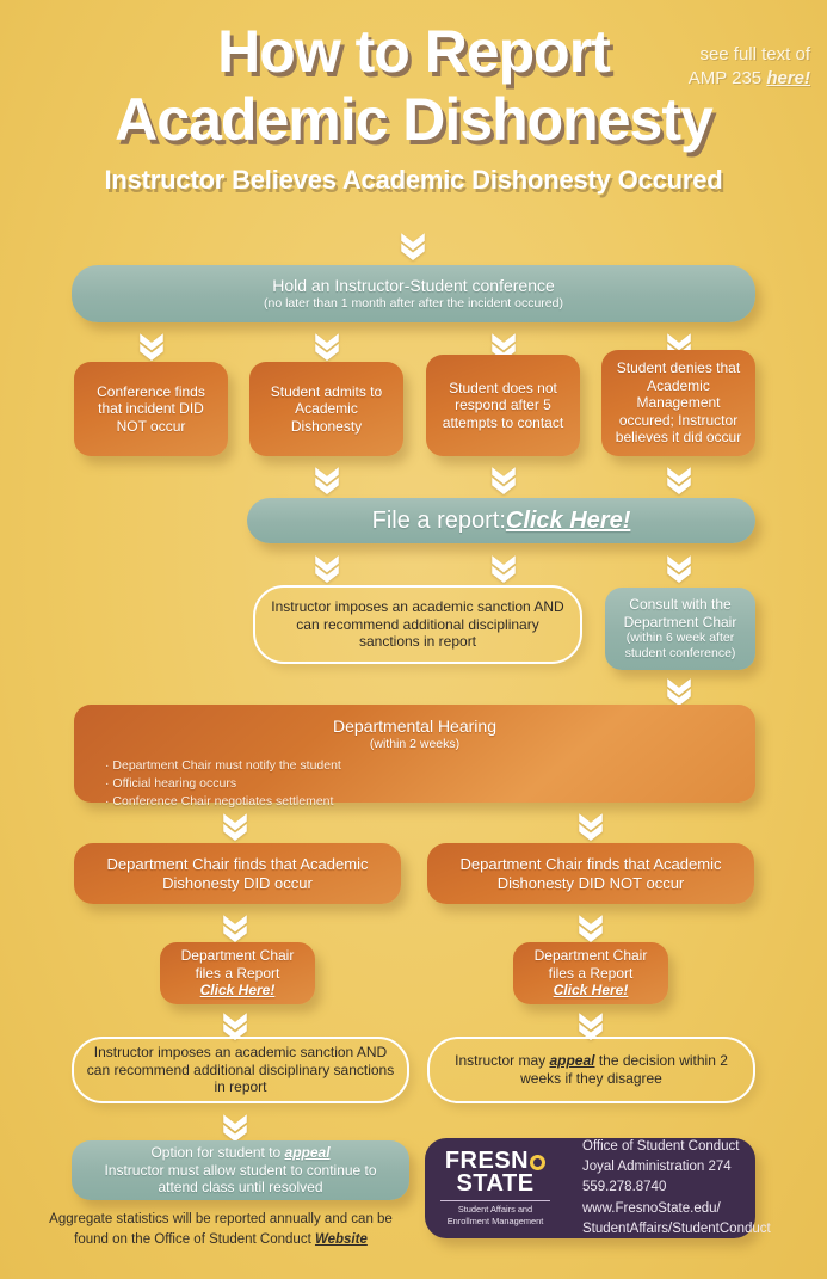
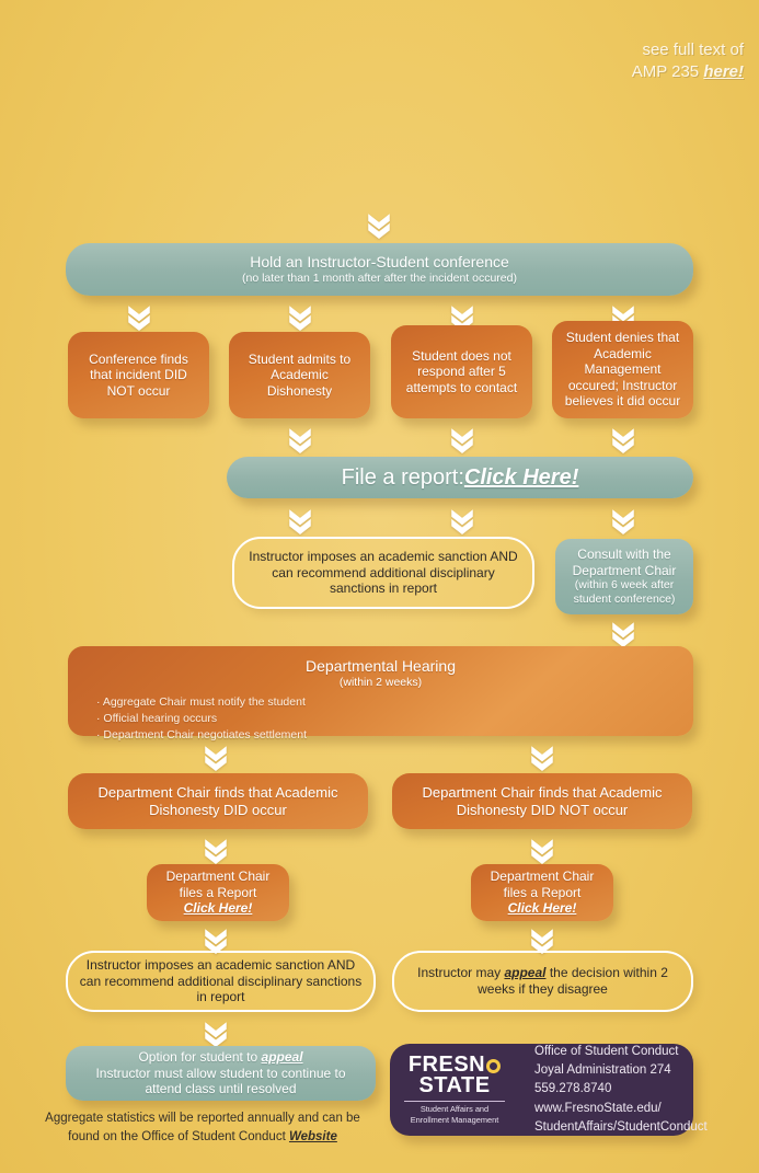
- How to Report
- Academic Dishonesty
- Instructor Believes Academic Dishonesty Occured
  see full text of
  AMP 235 here!
  Hold an Instructor-Student conference
  (no later than 1 month after after the incident occured)
  Conference finds that incident DID NOT occur
  Student admits to Academic Dishonesty
  Student does not respond after 5 attempts to contact
  Student denies that Academic Management occured; Instructor believes it did occur
  File a report:
  Click Here!
  Instructor imposes an academic sanction AND can recommend additional disciplinary sanctions in report
  Consult with the
  Department Chair
  (within 6 week after student conference)
  Departmental Hearing
  (within 2 weeks)
- · Department Chair must notify the student
+ · Aggregate Chair must notify the student
  · Official hearing occurs
- · Conference Chair negotiates settlement
+ · Department Chair negotiates settlement
  Department Chair finds that Academic Dishonesty DID occur
  Department Chair finds that Academic Dishonesty DID NOT occur
  Department Chair
  files a Report
  Click Here!
  Department Chair
  files a Report
  Click Here!
  Instructor imposes an academic sanction AND can recommend additional disciplinary sanctions in report
  Instructor may appeal the decision within 2 weeks if they disagree
  Option for student to appeal
  Instructor must allow student to continue to attend class until resolved
  Aggregate statistics will be reported annually and can be found on the Office of Student Conduct Website
  FRESN
  STATE
  Student Affairs and
  Enrollment Management
  Office of Student Conduct
  Joyal Administration 274
  559.278.8740
  www.FresnoState.edu/
  StudentAffairs/StudentConduct
